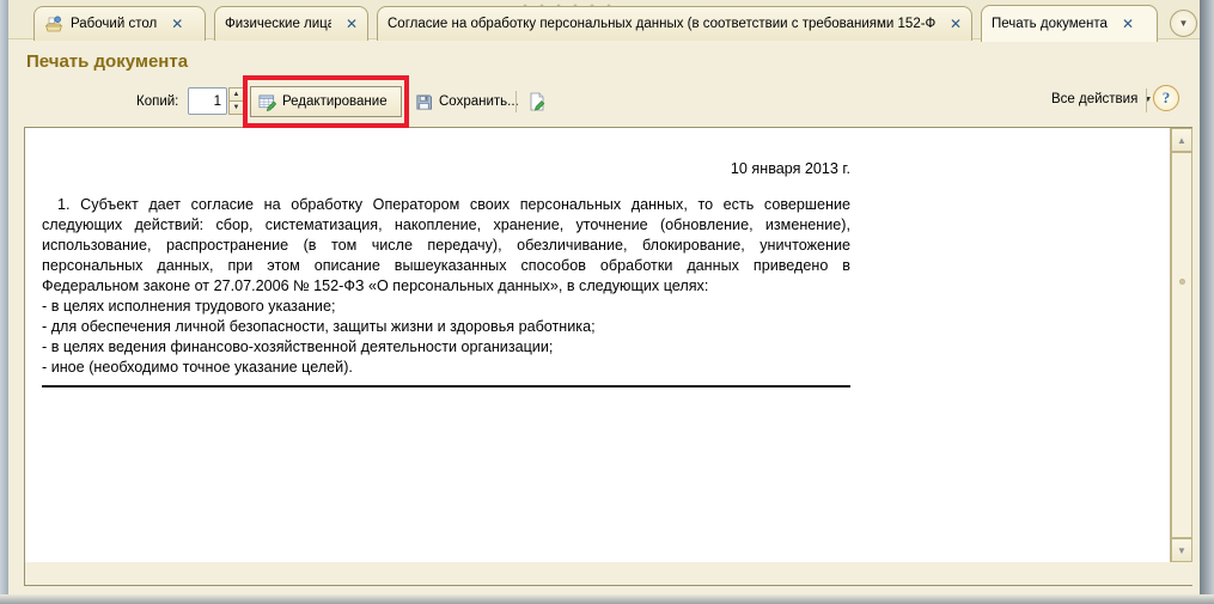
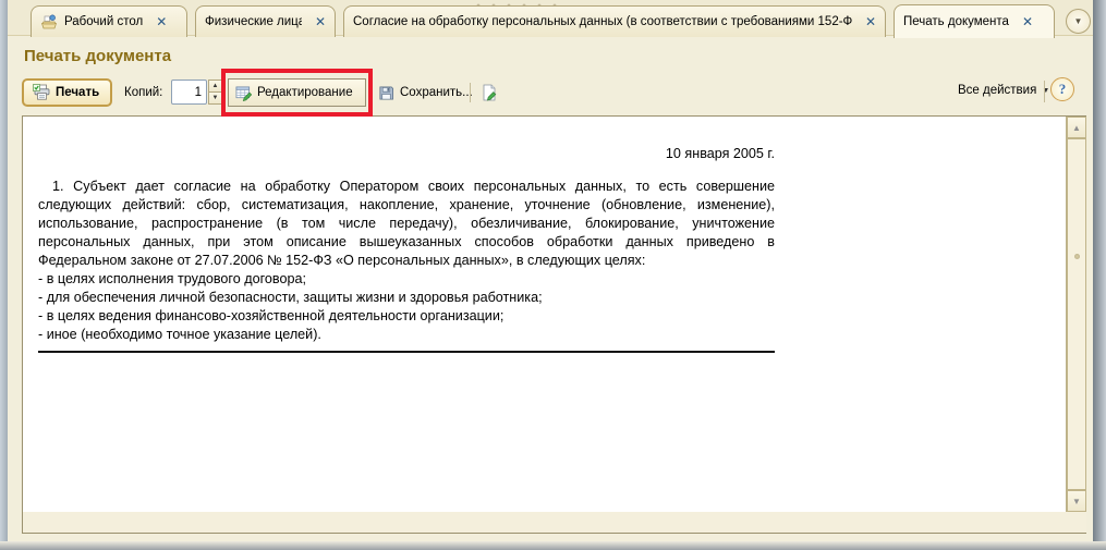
  Рабочий стол
  ✕
  Физические лиц
  ✕
  Согласие на обработку персональных данных (в соответствии с требованиями 152-Ф
  ✕
  Печать документа
  ✕
  ▼
  Печать документа
+ Печать
  Копий:
  1
  Редактирование
  Сохранить...
  Все действия
  ?
- 10 января 2013 г.
+ 10 января 2005 г.
  1. Субъект дает согласие на обработку Оператором своих персональных данных, то есть совершение следующих действий: сбор, систематизация, накопление, хранение, уточнение (обновление, изменение), использование, распространение (в том числе передачу), обезличивание, блокирование, уничтожение персональных данных, при этом описание вышеуказанных способов обработки данных приведено в Федеральном законе от 27.07.2006 № 152-ФЗ «О персональных данных», в следующих целях:
- - в целях исполнения трудового указание;
+ - в целях исполнения трудового договора;
  - для обеспечения личной безопасности, защиты жизни и здоровья работника;
  - в целях ведения финансово-хозяйственной деятельности организации;
  - иное (необходимо точное указание целей).
  ▲
  ▼
